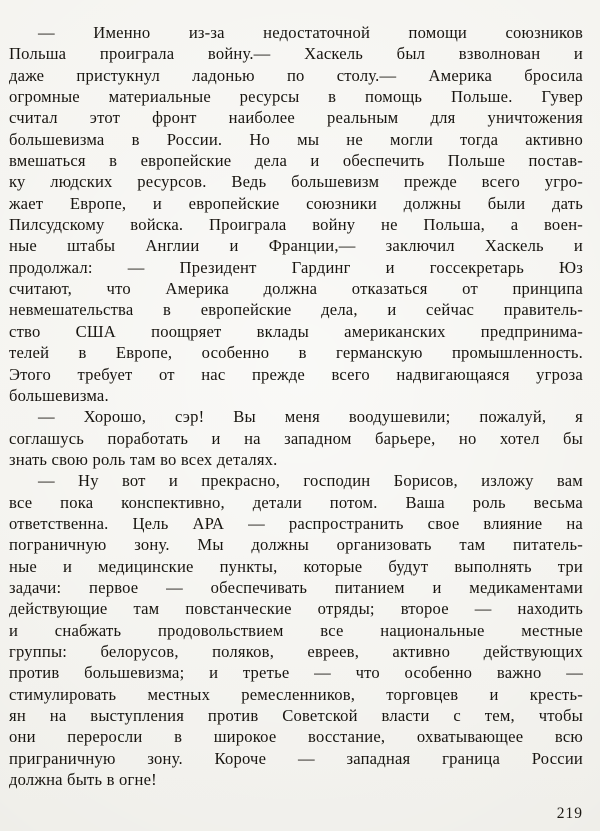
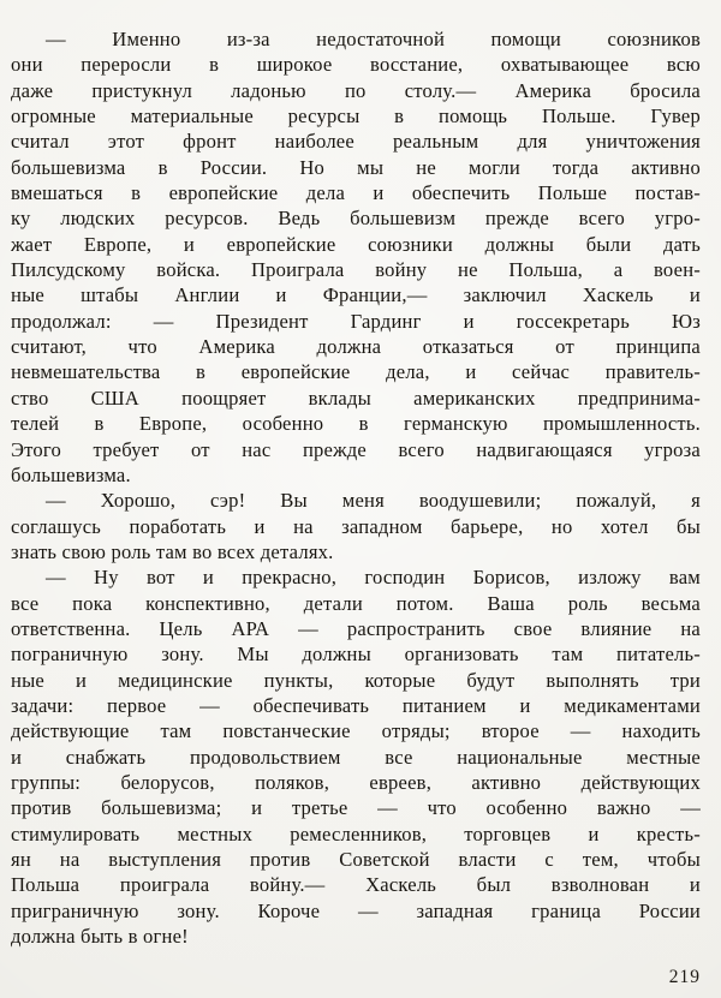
  — Именно из-за недостаточной помощи союзников
- Польша проиграла войну.— Хаскель был взволнован и
+ они переросли в широкое восстание, охватывающее всю
  даже пристукнул ладонью по столу.— Америка бросила
  огромные материальные ресурсы в помощь Польше. Гувер
  считал этот фронт наиболее реальным для уничтожения
  большевизма в России. Но мы не могли тогда активно
  вмешаться в европейские дела и обеспечить Польше постав-
  ку людских ресурсов. Ведь большевизм прежде всего угро-
  жает Европе, и европейские союзники должны были дать
  Пилсудскому войска. Проиграла войну не Польша, а воен-
  ные штабы Англии и Франции,— заключил Хаскель и
  продолжал: — Президент Гардинг и госсекретарь Юз
  считают, что Америка должна отказаться от принципа
  невмешательства в европейские дела, и сейчас правитель-
  ство США поощряет вклады американских предпринима-
  телей в Европе, особенно в германскую промышленность.
  Этого требует от нас прежде всего надвигающаяся угроза
  большевизма.
  — Хорошо, сэр! Вы меня воодушевили; пожалуй, я
  соглашусь поработать и на западном барьере, но хотел бы
  знать свою роль там во всех деталях.
  — Ну вот и прекрасно, господин Борисов, изложу вам
  все пока конспективно, детали потом. Ваша роль весьма
  ответственна. Цель АРА — распространить свое влияние на
  пограничную зону. Мы должны организовать там питатель-
  ные и медицинские пункты, которые будут выполнять три
  задачи: первое — обеспечивать питанием и медикаментами
  действующие там повстанческие отряды; второе — находить
  и снабжать продовольствием все национальные местные
  группы: белорусов, поляков, евреев, активно действующих
  против большевизма; и третье — что особенно важно —
  стимулировать местных ремесленников, торговцев и кресть-
  ян на выступления против Советской власти с тем, чтобы
- они переросли в широкое восстание, охватывающее всю
+ Польша проиграла войну.— Хаскель был взволнован и
  приграничную зону. Короче — западная граница России
  должна быть в огне!
  219
